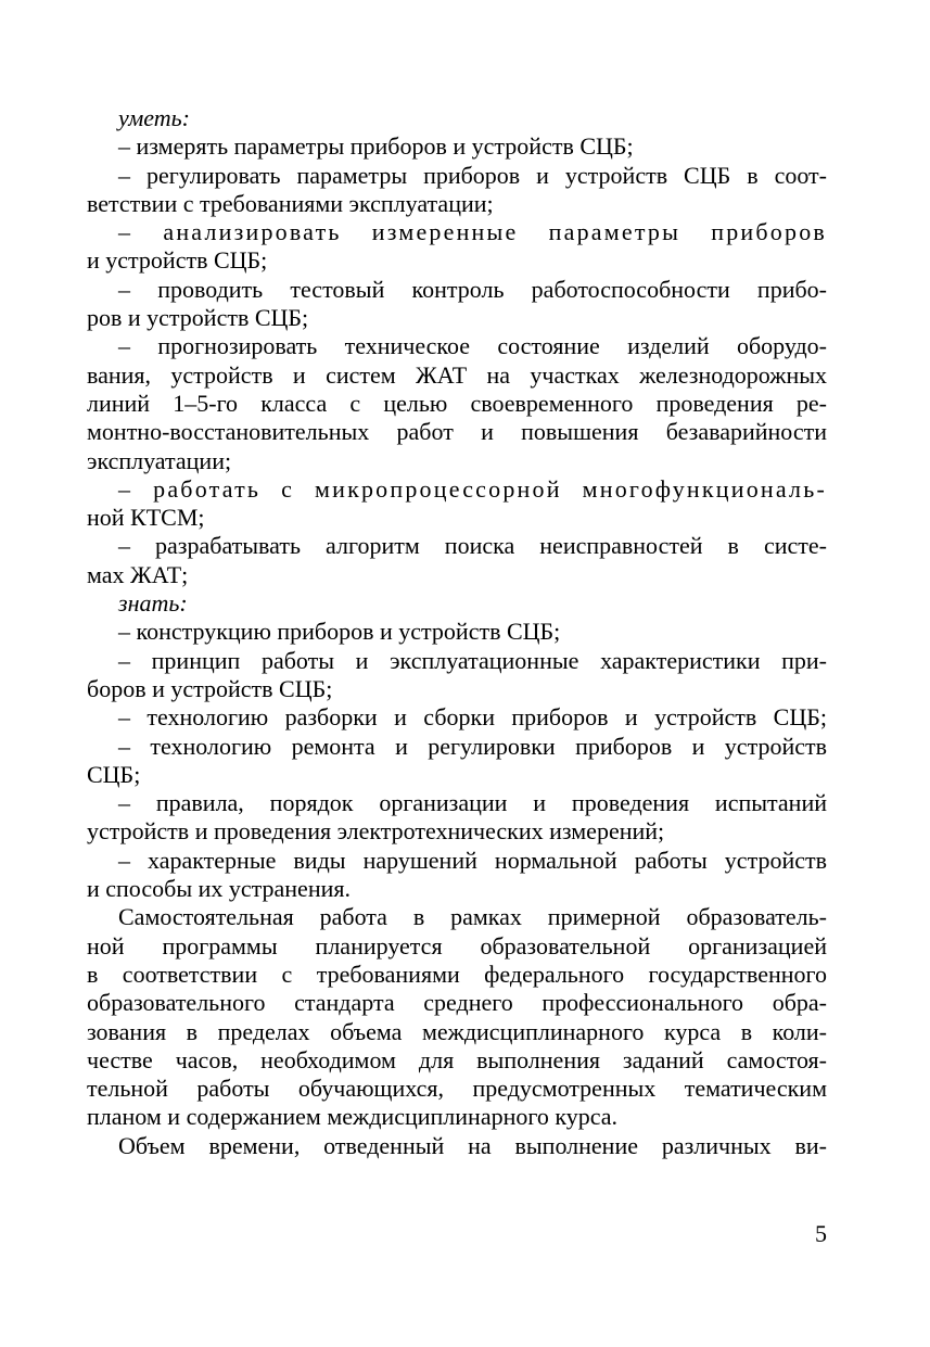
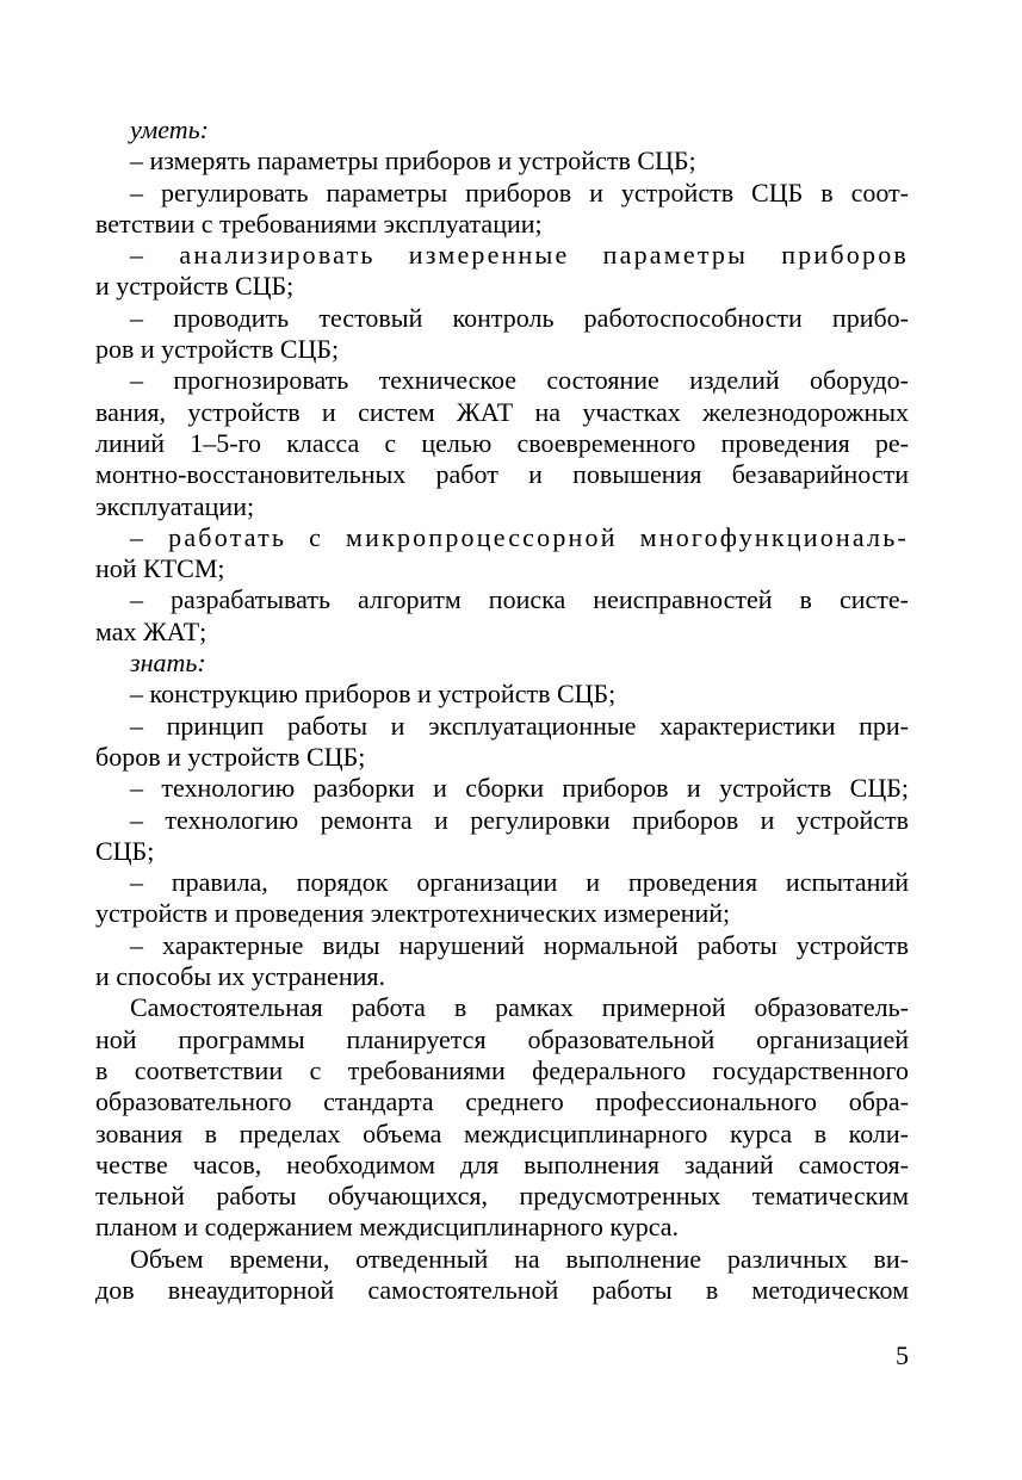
  уметь:
  – измерять параметры приборов и устройств СЦБ;
  – регулировать параметры приборов и устройств СЦБ в соот-
  ветствии с требованиями эксплуатации;
  – анализировать измеренные параметры приборов
  и устройств СЦБ;
  – проводить тестовый контроль работоспособности прибо-
  ров и устройств СЦБ;
  – прогнозировать техническое состояние изделий оборудо-
  вания, устройств и систем ЖАТ на участках железнодорожных
  линий 1–5-го класса с целью своевременного проведения ре-
  монтно-восстановительных работ и повышения безаварийности
  эксплуатации;
  – работать с микропроцессорной многофункциональ-
  ной КТСМ;
  – разрабатывать алгоритм поиска неисправностей в систе-
  мах ЖАТ;
  знать:
  – конструкцию приборов и устройств СЦБ;
  – принцип работы и эксплуатационные характеристики при-
  боров и устройств СЦБ;
  – технологию разборки и сборки приборов и устройств СЦБ;
  – технологию ремонта и регулировки приборов и устройств
  СЦБ;
  – правила, порядок организации и проведения испытаний
  устройств и проведения электротехнических измерений;
  – характерные виды нарушений нормальной работы устройств
  и способы их устранения.
  Самостоятельная работа в рамках примерной образователь-
  ной программы планируется образовательной организацией
  в соответствии с требованиями федерального государственного
  образовательного стандарта среднего профессионального обра-
  зования в пределах объема междисциплинарного курса в коли-
  честве часов, необходимом для выполнения заданий самостоя-
  тельной работы обучающихся, предусмотренных тематическим
  планом и содержанием междисциплинарного курса.
  Объем времени, отведенный на выполнение различных ви-
+ дов внеаудиторной самостоятельной работы в методическом
  5
